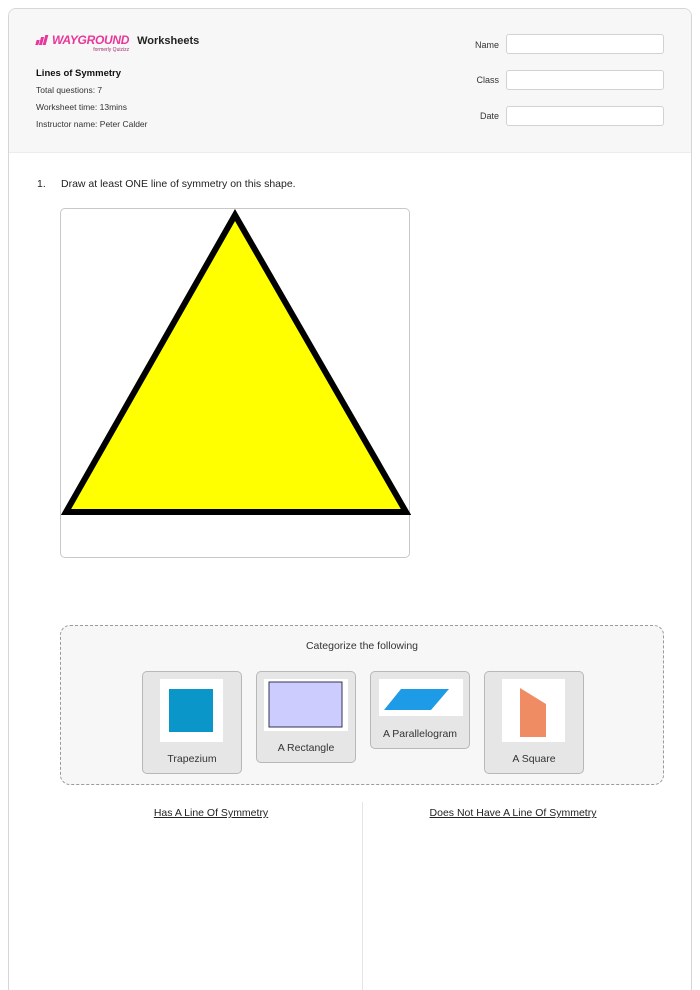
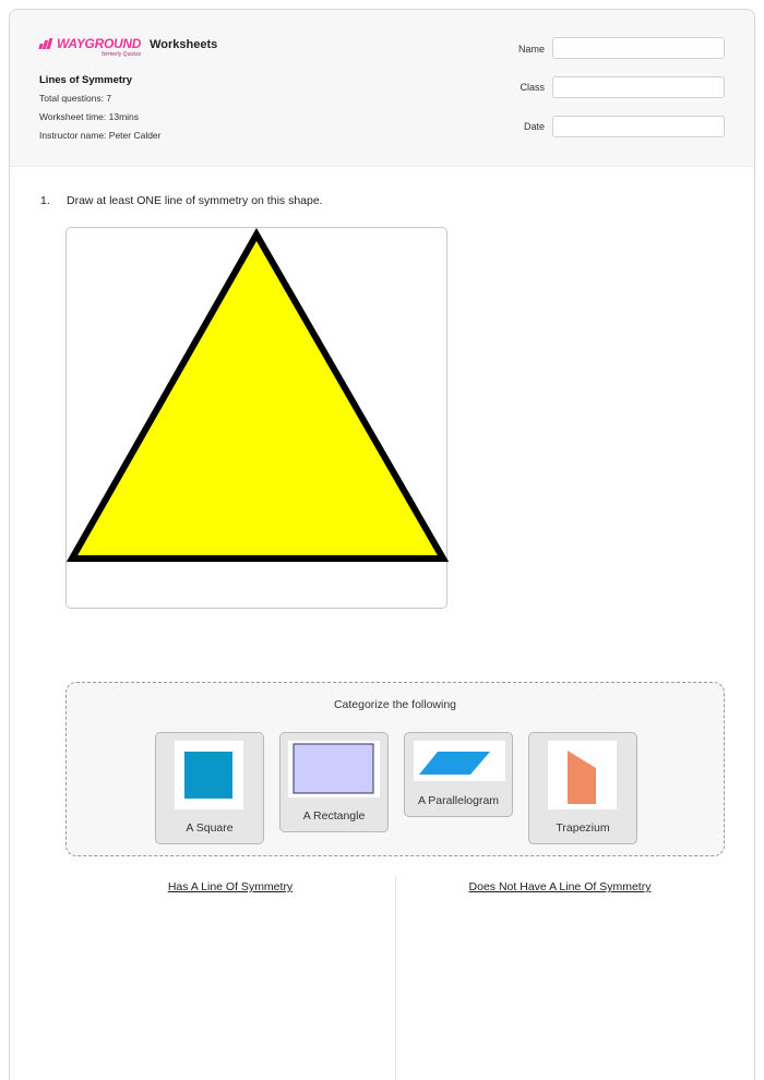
  WAYGROUND
  Worksheets
  Lines of Symmetry
  Total questions: 7
  Worksheet time: 13mins
  Instructor name: Peter Calder
  Name
  Class
  Date
  1. Draw at least ONE line of symmetry on this shape.
  Categorize the following
- Trapezium
+ A Square
  A Rectangle
  A Parallelogram
- A Square
+ Trapezium
  Has A Line Of Symmetry
  Does Not Have A Line Of Symmetry
